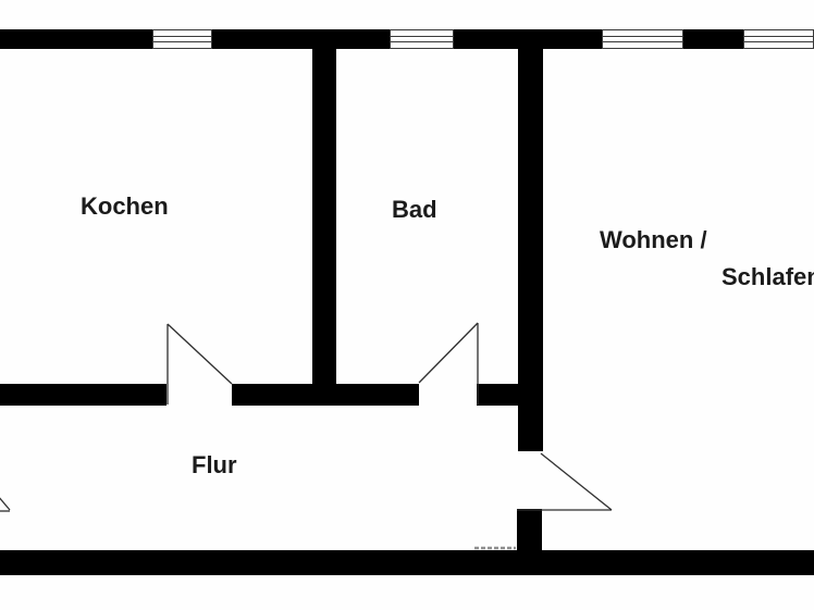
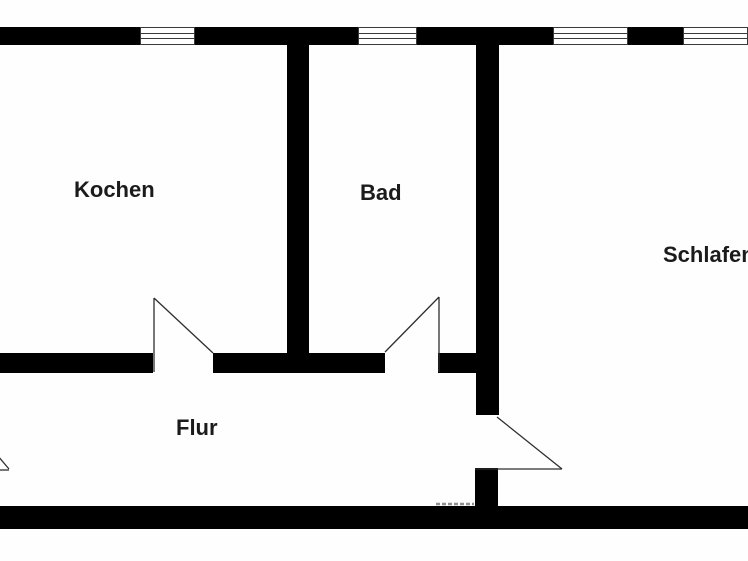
  Kochen
  Bad
- Wohnen /
  Schlafe
  Flur
